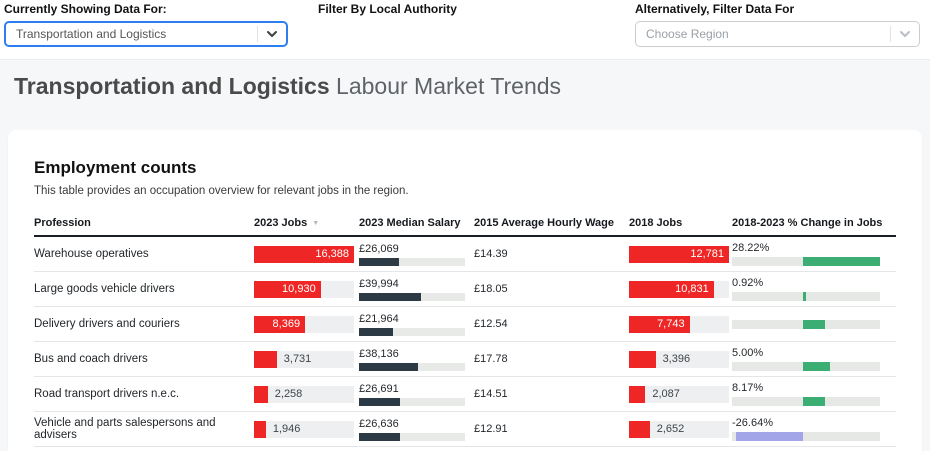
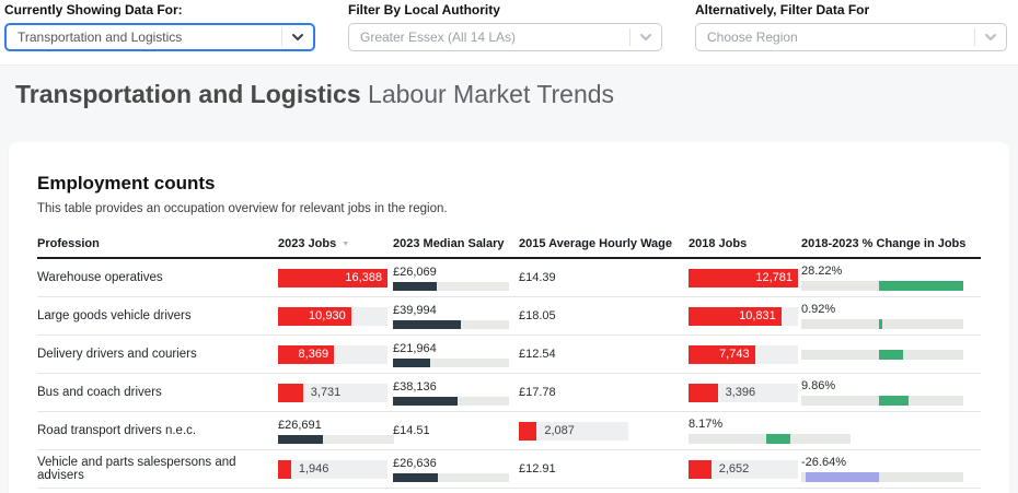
  Currently Showing Data For:
  Transportation and Logistics
  Filter By Local Authority
+ Greater Essex (All 14 LAs)
  Alternatively, Filter Data For
  Choose Region
  Transportation and Logistics Labour Market Trends
  Employment counts
  This table provides an occupation overview for relevant jobs in the region.
  Profession
  2023 Jobs
  2023 Median Salary
  2015 Average Hourly Wage
  2018 Jobs
  2018-2023 % Change in Jobs
  Warehouse operatives
  16,388
  £26,069
  £14.39
  12,781
  28.22%
  Large goods vehicle drivers
  10,930
  £39,994
  £18.05
  10,831
  0.92%
  Delivery drivers and couriers
  8,369
  £21,964
  £12.54
  7,743
  Bus and coach drivers
  3,731
  £38,136
  £17.78
  3,396
- 5.00%
+ 9.86%
  Road transport drivers n.e.c.
- 2,258
  £26,691
  £14.51
  2,087
  8.17%
  Vehicle and parts salespersons and advisers
  1,946
  £26,636
  £12.91
  2,652
  -26.64%
